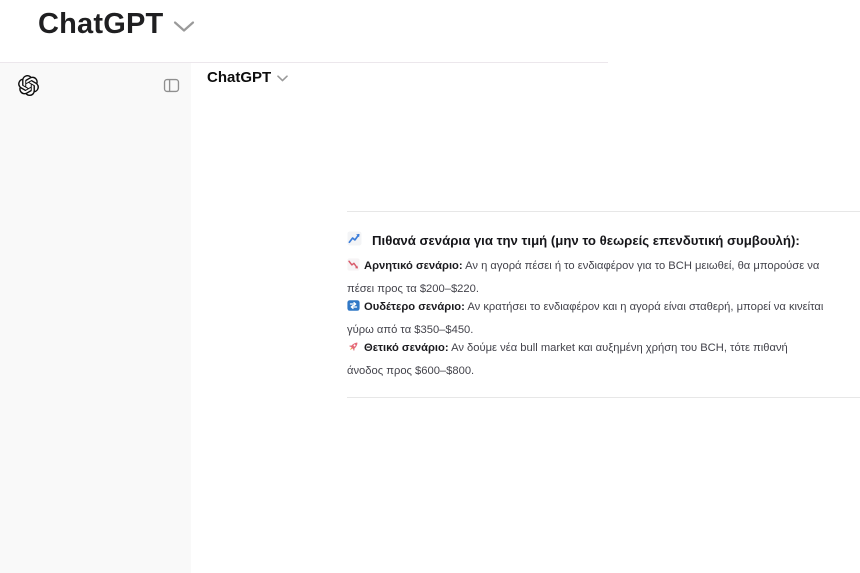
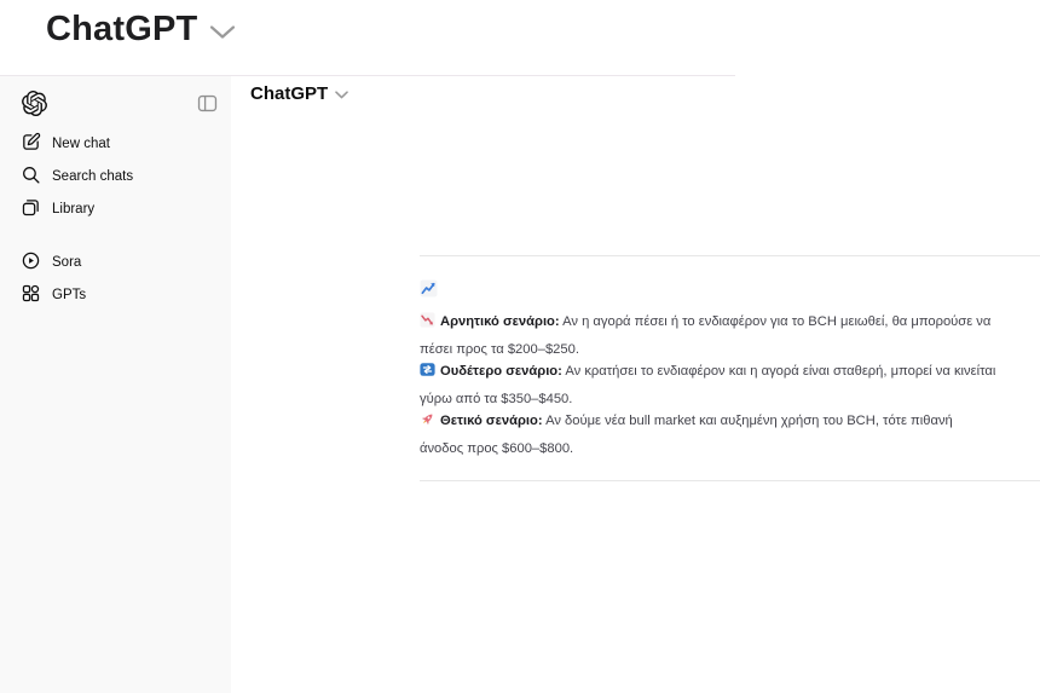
  ChatGPT
+ New chat
+ Search chats
+ Library
+ Sora
+ GPTs
  ChatGPT
- Πιθανά σενάρια για την τιμή (μην το θεωρείς επενδυτική συμβουλή):
- Αρνητικό σενάριο: Αν η αγορά πέσει ή το ενδιαφέρον για το BCH μειωθεί, θα μπορούσε να πέσει προς τα $200–$220.
+ Αρνητικό σενάριο: Αν η αγορά πέσει ή το ενδιαφέρον για το BCH μειωθεί, θα μπορούσε να πέσει προς τα $200–$250.
  Ουδέτερο σενάριο: Αν κρατήσει το ενδιαφέρον και η αγορά είναι σταθερή, μπορεί να κινείται γύρω από τα $350–$450.
  Θετικό σενάριο: Αν δούμε νέα bull market και αυξημένη χρήση του BCH, τότε πιθανή άνοδος προς $600–$800.
